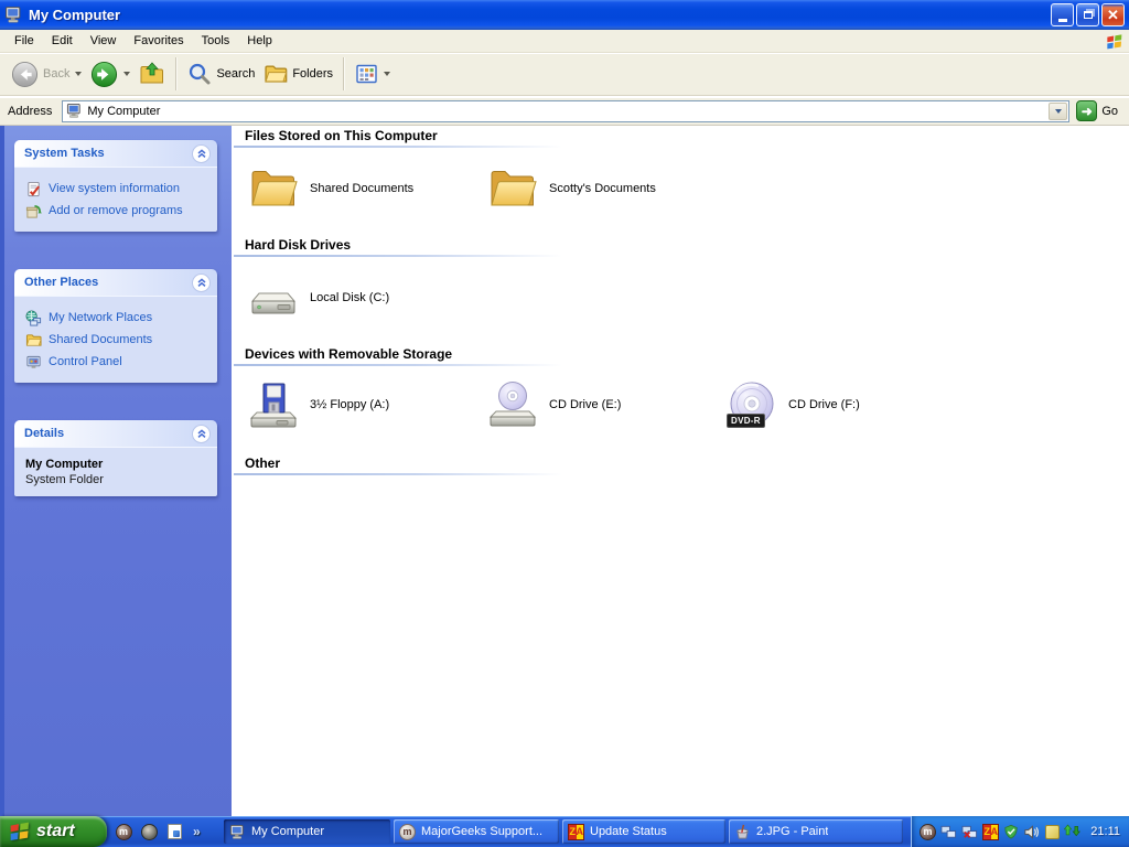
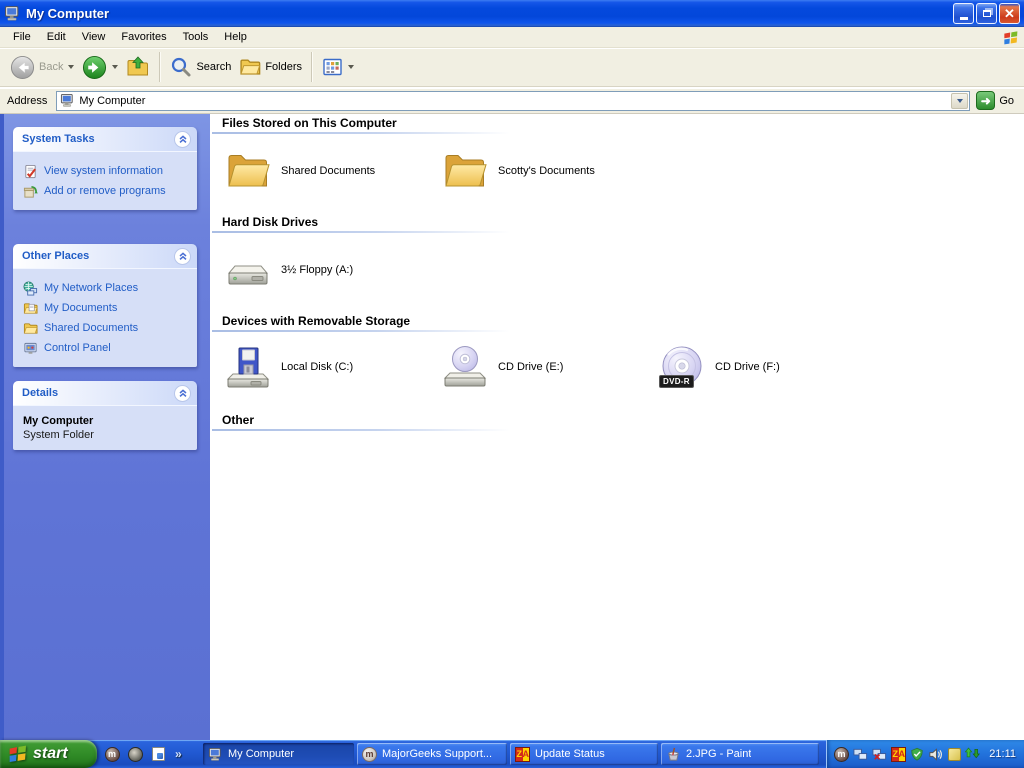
  My Computer
  ✕
  File
  Edit
  View
  Favorites
  Tools
  Help
  Back
  Search
  Folders
  Address
  My Computer
  ➜
  Go
  System Tasks
  View system information
  Add or remove programs
  Other Places
  My Network Places
+ My Documents
  Shared Documents
  Control Panel
  Details
  My Computer
  System Folder
  Files Stored on This Computer
  Shared Documents
  Scotty's Documents
  Hard Disk Drives
- Local Disk (C:)
+ 3½ Floppy (A:)
  Devices with Removable Storage
- 3½ Floppy (A:)
+ Local Disk (C:)
  CD Drive (E:)
  DVD-R
  CD Drive (F:)
  Other
  start
  m
  »
  My Computer
  m
  MajorGeeks Support...
  Z
  A
  Update Status
  2.JPG - Paint
  m
  Z
  A
  21:11
